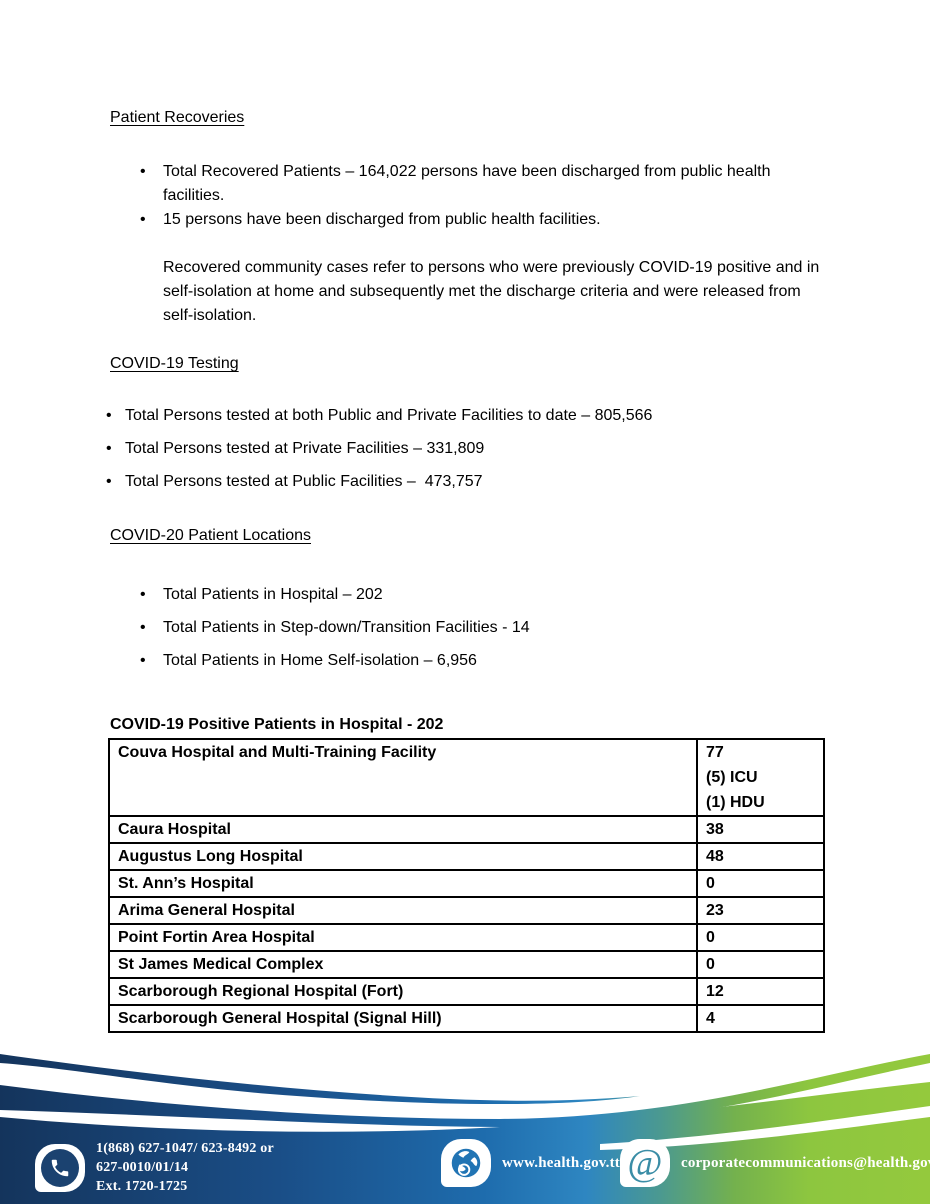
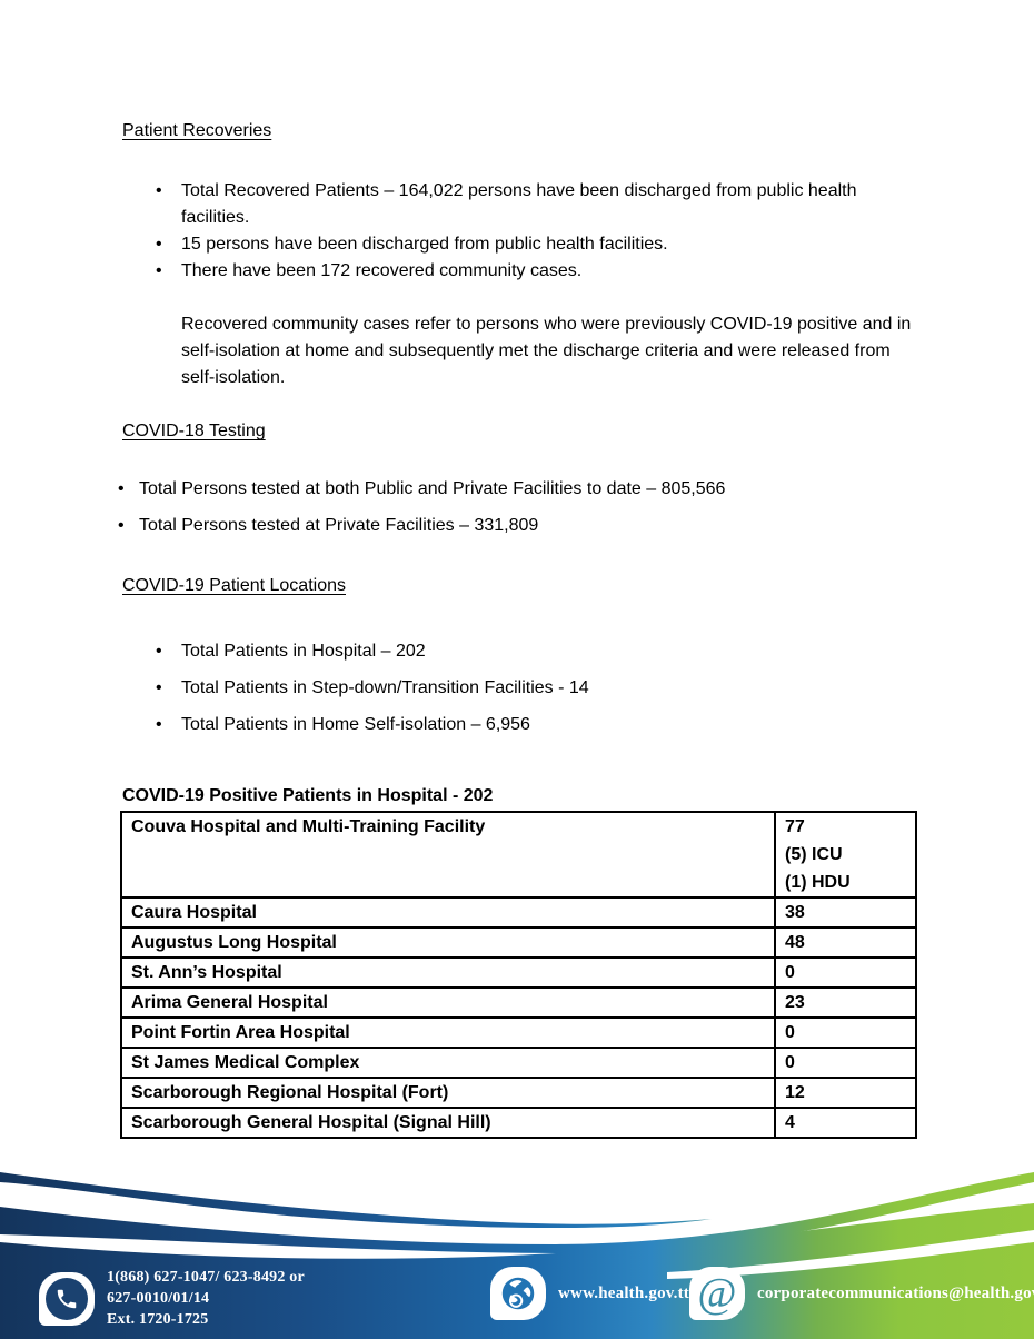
  Patient Recoveries
  Total Recovered Patients – 164,022 persons have been discharged from public health facilities.
  15 persons have been discharged from public health facilities.
+ There have been 172 recovered community cases.
  Recovered community cases refer to persons who were previously COVID-19 positive and in self-isolation at home and subsequently met the discharge criteria and were released from self-isolation.
- COVID-19 Testing
+ COVID-18 Testing
  Total Persons tested at both Public and Private Facilities to date – 805,566
  Total Persons tested at Private Facilities – 331,809
- Total Persons tested at Public Facilities – 473,757
- COVID-20 Patient Locations
+ COVID-19 Patient Locations
  Total Patients in Hospital – 202
  Total Patients in Step-down/Transition Facilities - 14
  Total Patients in Home Self-isolation – 6,956
  COVID-19 Positive Patients in Hospital - 202
  Couva Hospital and Multi-Training Facility	77 (5) ICU (1) HDU
  Caura Hospital	38
  Augustus Long Hospital	48
  St. Ann’s Hospital	0
  Arima General Hospital	23
  Point Fortin Area Hospital	0
  St James Medical Complex	0
  Scarborough Regional Hospital (Fort)	12
  Scarborough General Hospital (Signal Hill)	4
  1(868) 627-1047/ 623-8492 or
  627-0010/01/14
  Ext. 1720-1725
  www.health.gov.tt
  @
  corporatecommunications@health.go
